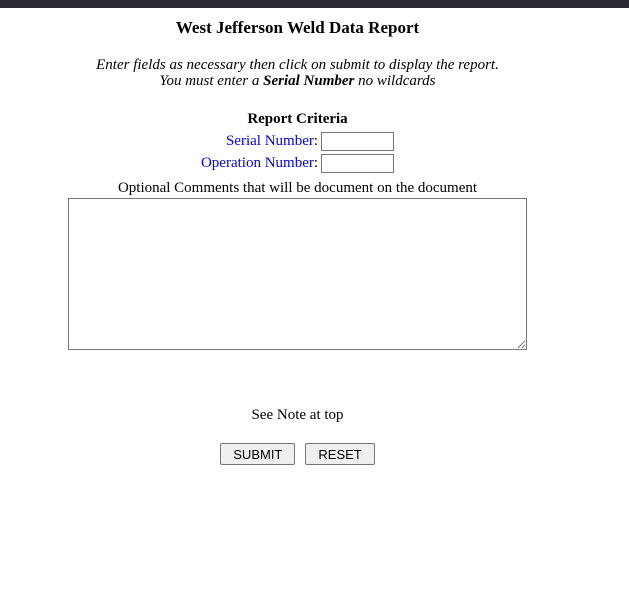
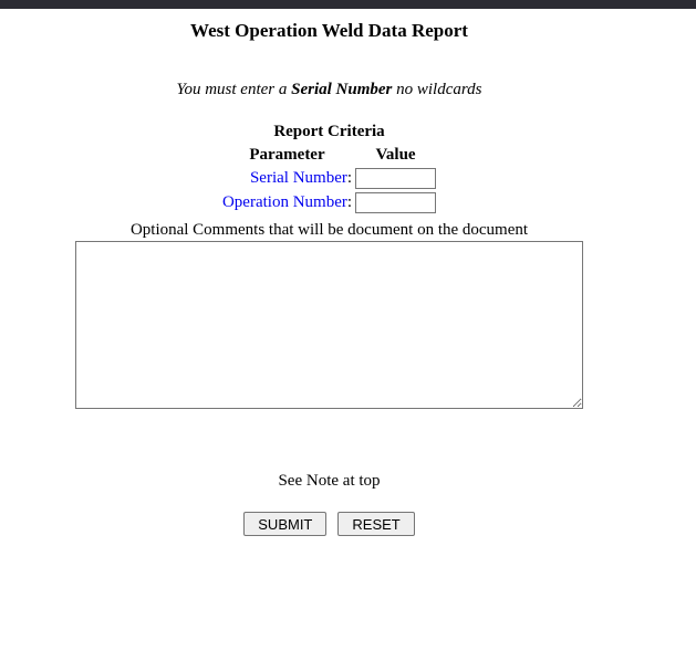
- West Jefferson Weld Data Report
+ West Operation Weld Data Report
- Enter fields as necessary then click on submit to display the report.
  You must enter a Serial Number no wildcards
  Report Criteria
+ Parameter	Value
  Serial Number:
  Operation Number:
  Optional Comments that will be document on the document
  See Note at top
  SUBMIT RESET
